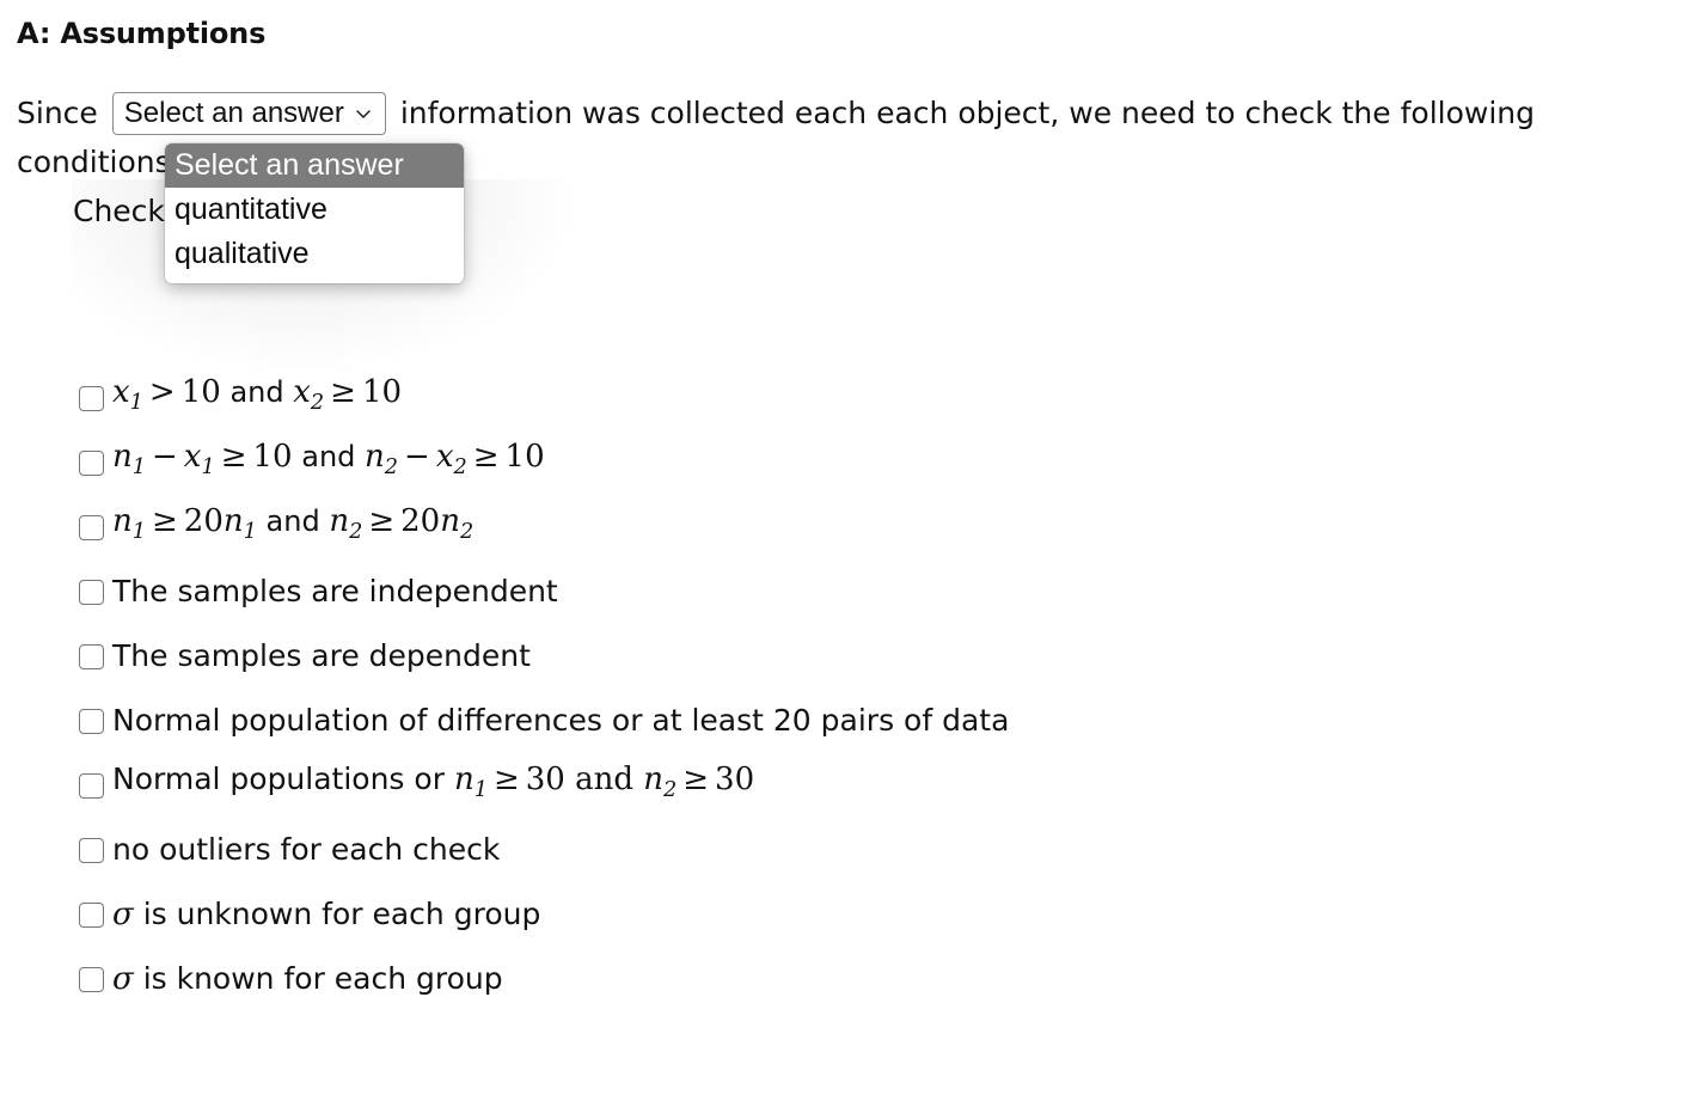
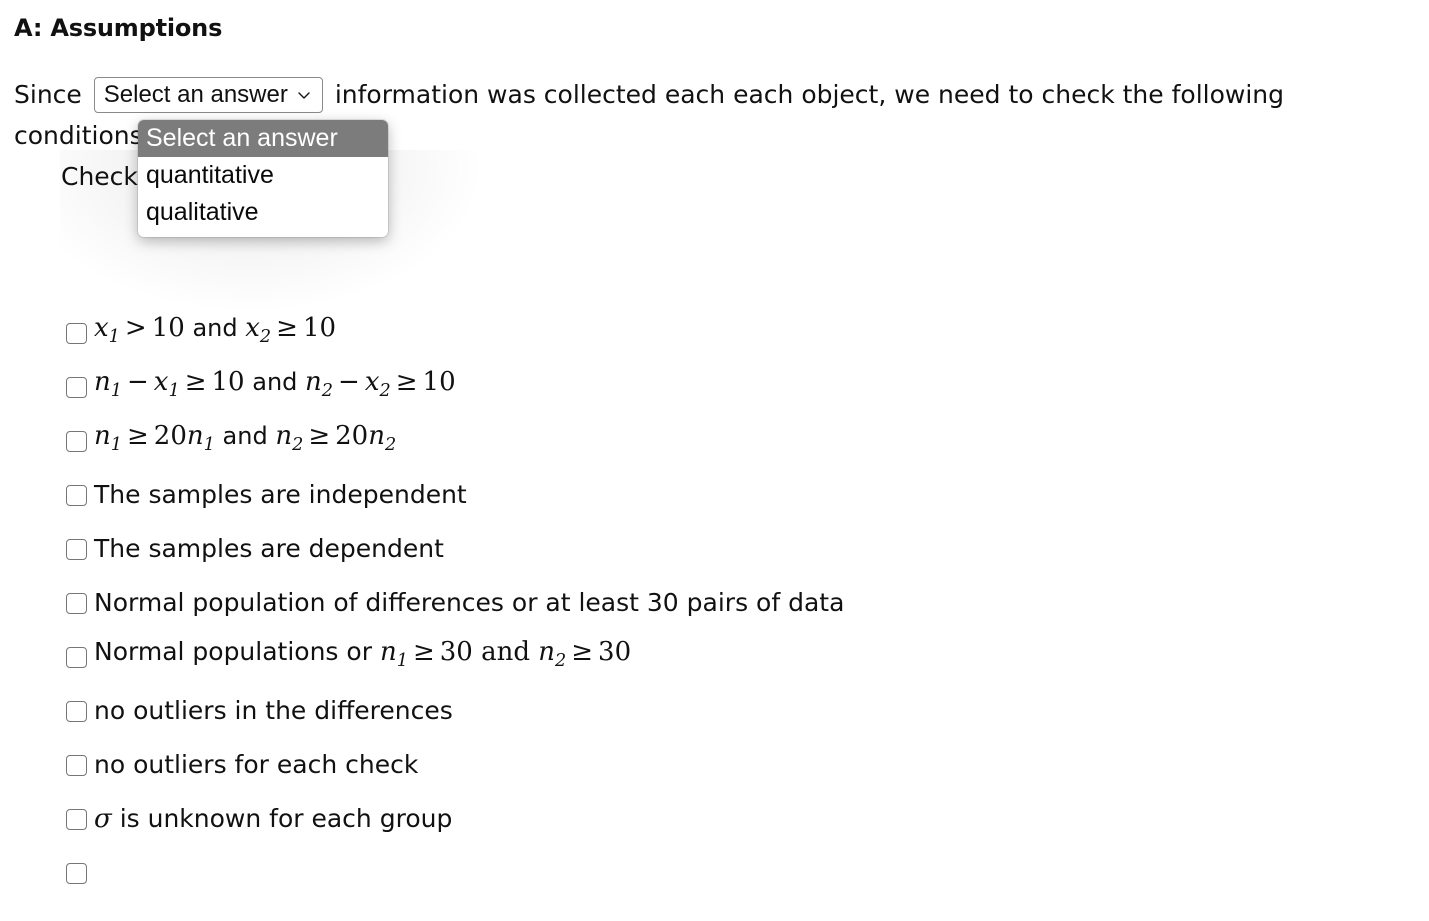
  A: Assumptions
  Since Select an answer information was collected each each object, we need to check the following
  conditions
  Select an answer
  quantitative
  qualitative
  x1 > 10 and x2 ≥ 10
  n1 − x1 ≥ 10 and n2 − x2 ≥ 10
  n1 ≥ 20n1 and n2 ≥ 20n2
  The samples are independent
  The samples are dependent
- Normal population of differences or at least 20 pairs of data
+ Normal population of differences or at least 30 pairs of data
  Normal populations or n1 ≥ 30 and n2 ≥ 30
+ no outliers in the differences
  no outliers for each check
  σ is unknown for each group
- σ is known for each group
